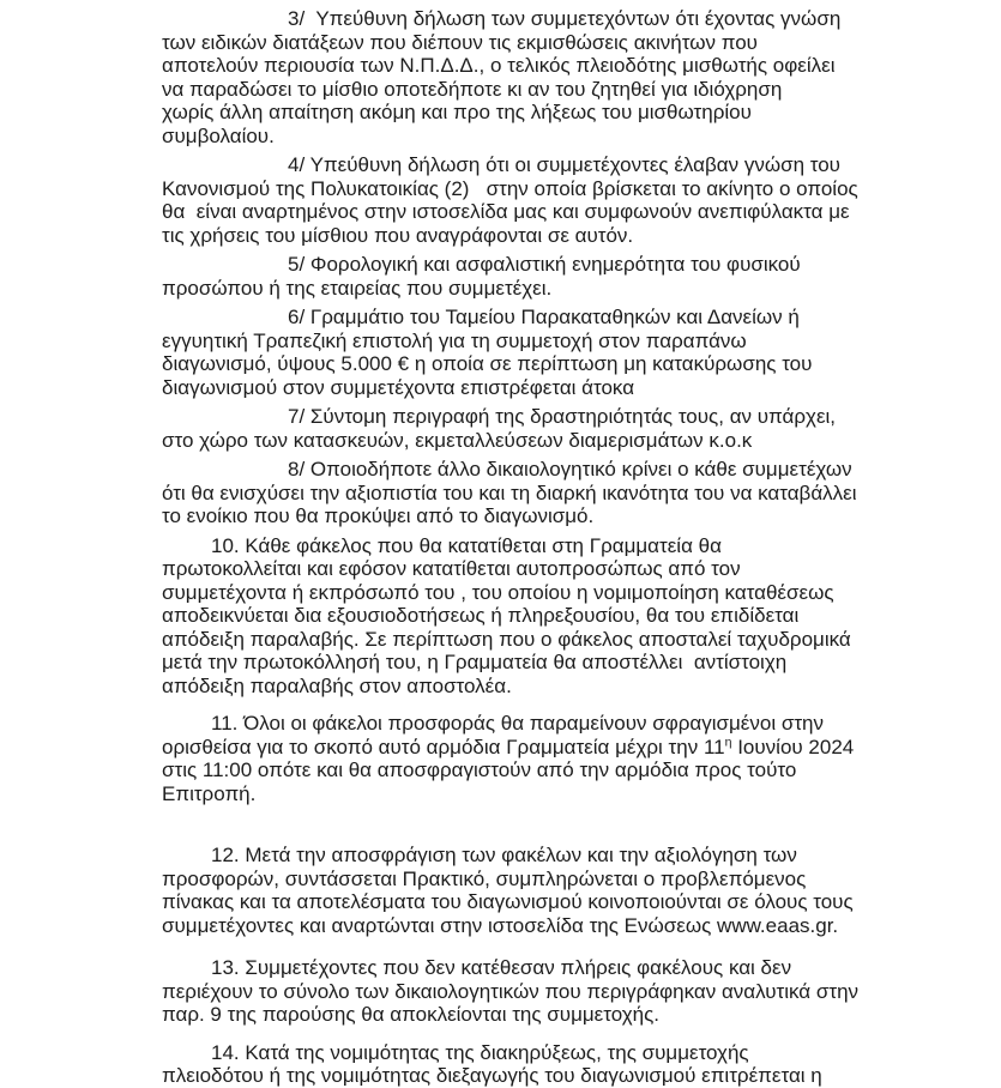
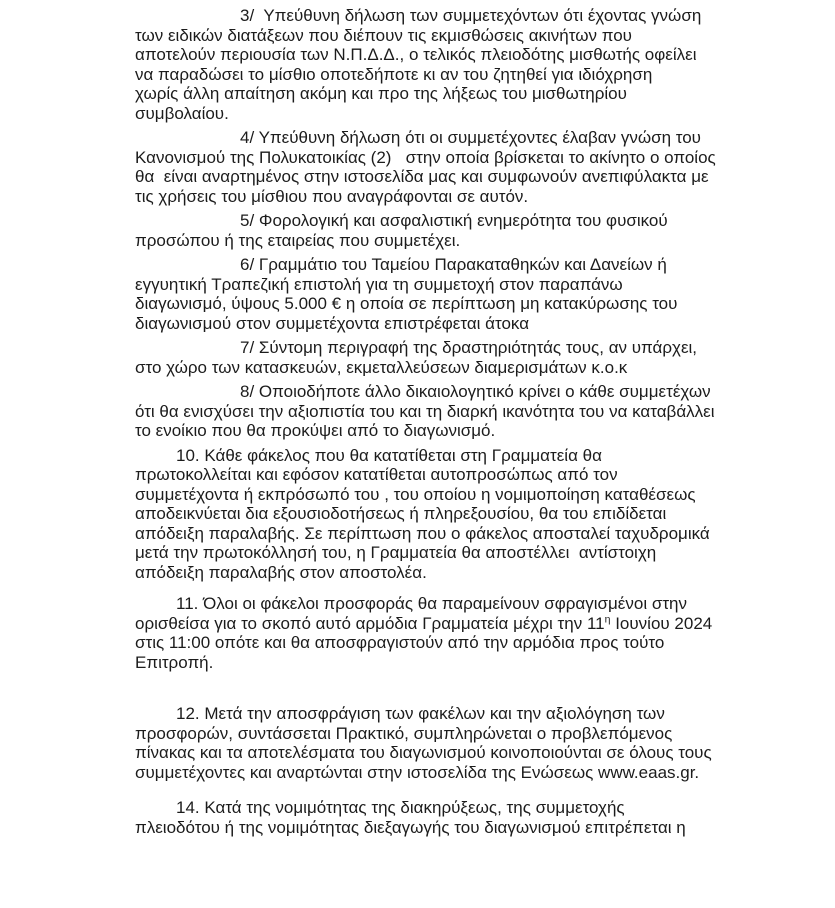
  3/ Υπεύθυνη δήλωση των συμμετεχόντων ότι έχοντας γνώση
  των ειδικών διατάξεων που διέπουν τις εκμισθώσεις ακινήτων που
  αποτελούν περιουσία των Ν.Π.Δ.Δ., ο τελικός πλειοδότης μισθωτής οφείλει
  να παραδώσει το μίσθιο οποτεδήποτε κι αν του ζητηθεί για ιδιόχρηση
  χωρίς άλλη απαίτηση ακόμη και προ της λήξεως του μισθωτηρίου
  συμβολαίου.
  4/ Υπεύθυνη δήλωση ότι οι συμμετέχοντες έλαβαν γνώση του
  Κανονισμού της Πολυκατοικίας (2) στην οποία βρίσκεται το ακίνητο ο οποίος
  θα είναι αναρτημένος στην ιστοσελίδα μας και συμφωνούν ανεπιφύλακτα με
  τις χρήσεις του μίσθιου που αναγράφονται σε αυτόν.
  5/ Φορολογική και ασφαλιστική ενημερότητα του φυσικού
  προσώπου ή της εταιρείας που συμμετέχει.
  6/ Γραμμάτιο του Ταμείου Παρακαταθηκών και Δανείων ή
  εγγυητική Τραπεζική επιστολή για τη συμμετοχή στον παραπάνω
  διαγωνισμό, ύψους 5.000 € η οποία σε περίπτωση μη κατακύρωσης του
  διαγωνισμού στον συμμετέχοντα επιστρέφεται άτοκα
  7/ Σύντομη περιγραφή της δραστηριότητάς τους, αν υπάρχει,
  στο χώρο των κατασκευών, εκμεταλλεύσεων διαμερισμάτων κ.ο.κ
  8/ Οποιοδήποτε άλλο δικαιολογητικό κρίνει ο κάθε συμμετέχων
  ότι θα ενισχύσει την αξιοπιστία του και τη διαρκή ικανότητα του να καταβάλλει
  το ενοίκιο που θα προκύψει από το διαγωνισμό.
  10. Κάθε φάκελος που θα κατατίθεται στη Γραμματεία θα
  πρωτοκολλείται και εφόσον κατατίθεται αυτοπροσώπως από τον
  συμμετέχοντα ή εκπρόσωπό του , του οποίου η νομιμοποίηση καταθέσεως
  αποδεικνύεται δια εξουσιοδοτήσεως ή πληρεξουσίου, θα του επιδίδεται
  απόδειξη παραλαβής. Σε περίπτωση που ο φάκελος αποσταλεί ταχυδρομικά
  μετά την πρωτοκόλλησή του, η Γραμματεία θα αποστέλλει αντίστοιχη
  απόδειξη παραλαβής στον αποστολέα.
  11. Όλοι οι φάκελοι προσφοράς θα παραμείνουν σφραγισμένοι στην
  ορισθείσα για το σκοπό αυτό αρμόδια Γραμματεία μέχρι την 11η Ιουνίου 2024
  στις 11:00 οπότε και θα αποσφραγιστούν από την αρμόδια προς τούτο
  Επιτροπή.
  12. Μετά την αποσφράγιση των φακέλων και την αξιολόγηση των
  προσφορών, συντάσσεται Πρακτικό, συμπληρώνεται ο προβλεπόμενος
  πίνακας και τα αποτελέσματα του διαγωνισμού κοινοποιούνται σε όλους τους
  συμμετέχοντες και αναρτώνται στην ιστοσελίδα της Ενώσεως www.eaas.gr.
- 13. Συμμετέχοντες που δεν κατέθεσαν πλήρεις φακέλους και δεν
- περιέχουν το σύνολο των δικαιολογητικών που περιγράφηκαν αναλυτικά στην
- παρ. 9 της παρούσης θα αποκλείονται της συμμετοχής.
  14. Κατά της νομιμότητας της διακηρύξεως, της συμμετοχής
  πλειοδότου ή της νομιμότητας διεξαγωγής του διαγωνισμού επιτρέπεται η
